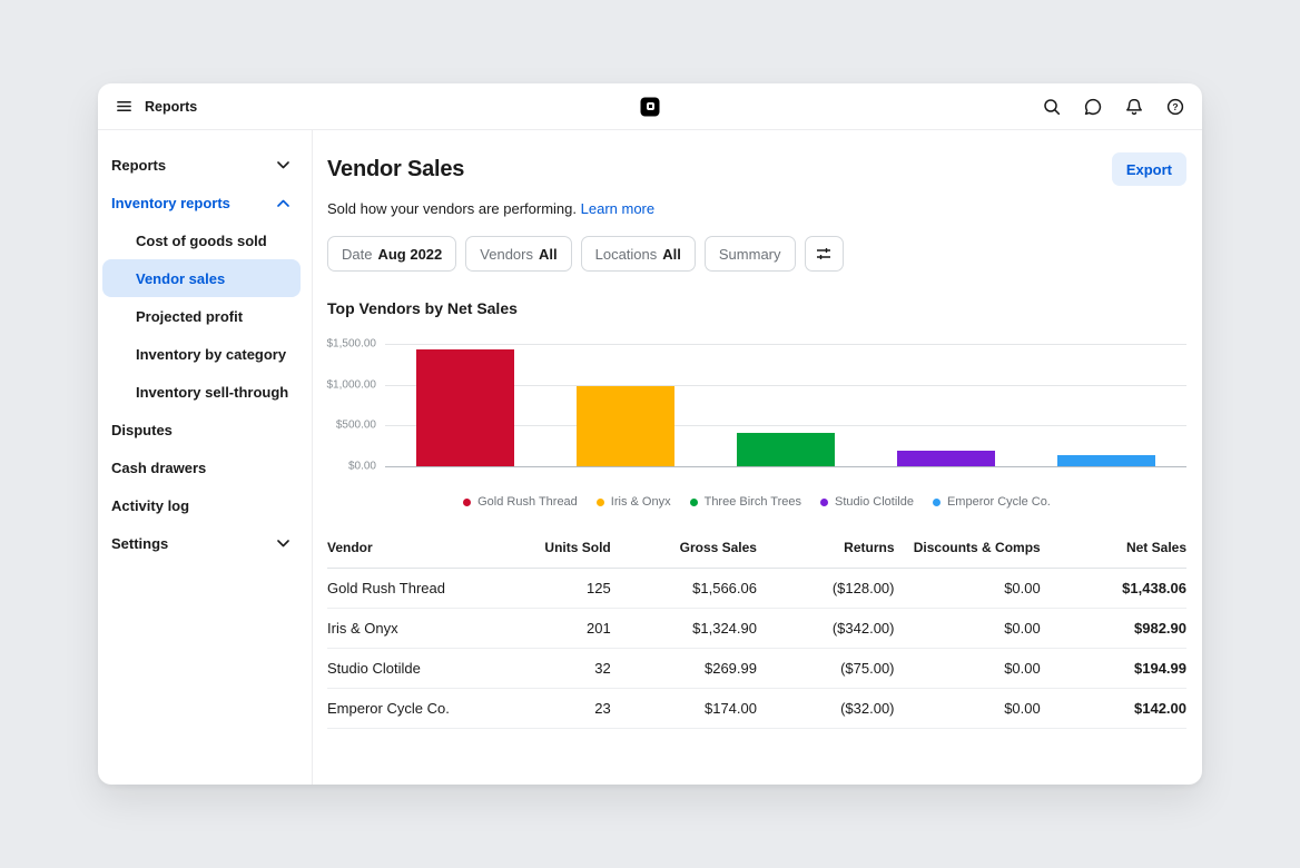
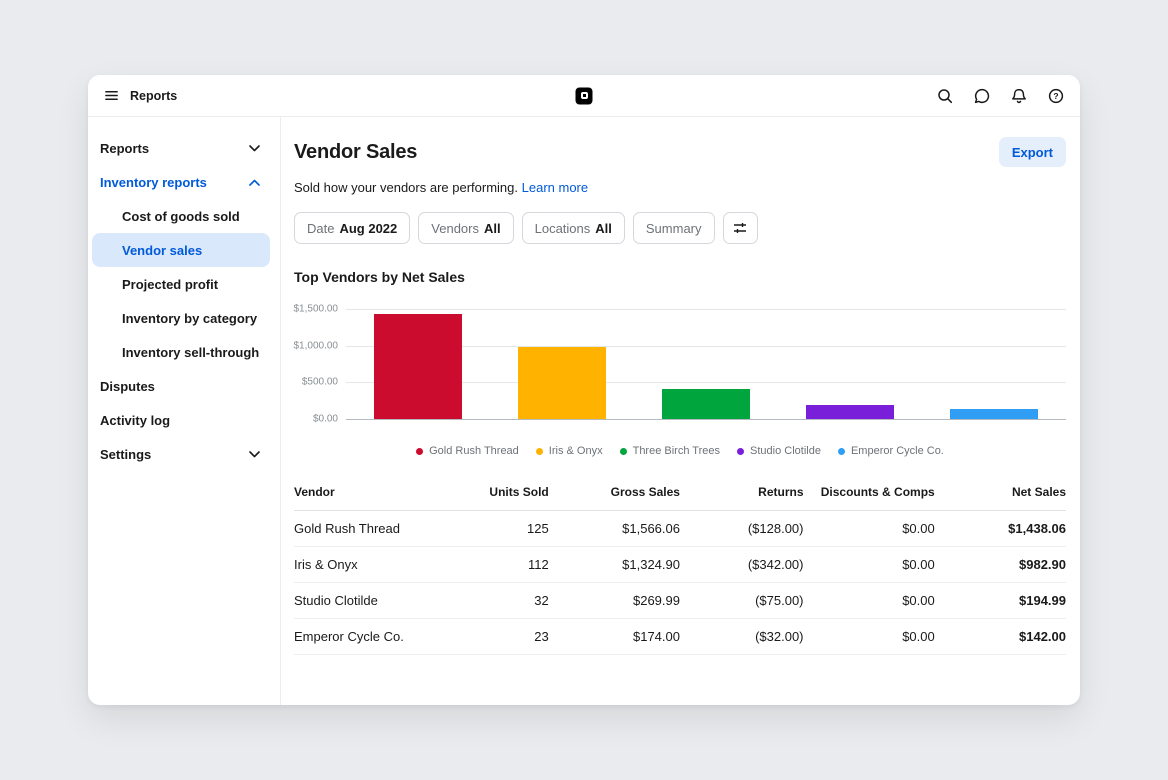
  Reports
  ?
  Reports
  Inventory reports
  Cost of goods sold
  Vendor sales
  Projected profit
  Inventory by category
  Inventory sell-through
  Disputes
- Cash drawers
  Activity log
  Settings
  Vendor Sales
  Export
  Sold how your vendors are performing. Learn more
  Date
  Aug 2022
  Vendors
  All
  Locations
  All
  Summary
  Top Vendors by Net Sales
  $1,500.00
  $1,000.00
  $500.00
  $0.00
  Gold Rush Thread
  Iris & Onyx
  Three Birch Trees
  Studio Clotilde
  Emperor Cycle Co.
  Vendor	Units Sold	Gross Sales	Returns	Discounts & Comps	Net Sales
  Gold Rush Thread	125	$1,566.06	($128.00)	$0.00	$1,438.06
- Iris & Onyx	201	$1,324.90	($342.00)	$0.00	$982.90
+ Iris & Onyx	112	$1,324.90	($342.00)	$0.00	$982.90
  Studio Clotilde	32	$269.99	($75.00)	$0.00	$194.99
  Emperor Cycle Co.	23	$174.00	($32.00)	$0.00	$142.00
